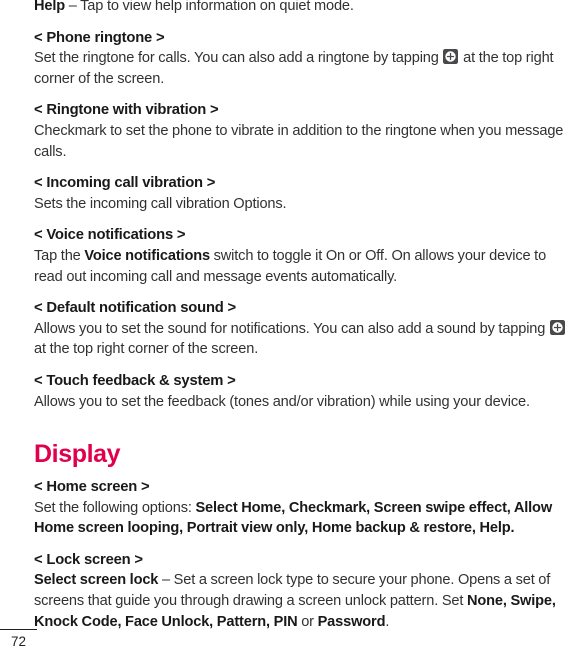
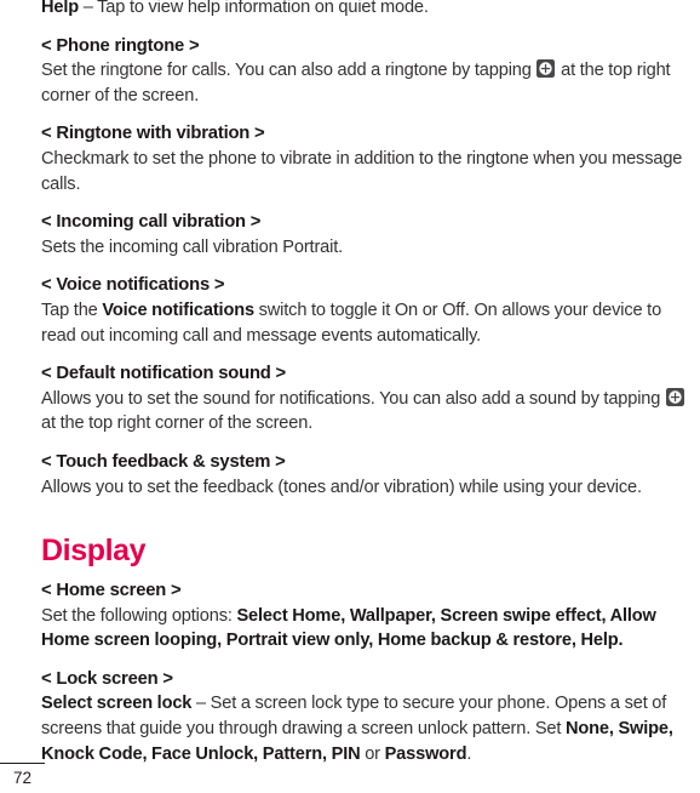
  Help – Tap to view help information on quiet mode.
  < Phone ringtone >
  Set the ringtone for calls. You can also add a ringtone by tapping at the top right corner of the screen.
  < Ringtone with vibration >
  Checkmark to set the phone to vibrate in addition to the ringtone when you message calls.
  < Incoming call vibration >
- Sets the incoming call vibration Options.
+ Sets the incoming call vibration Portrait.
  < Voice notifications >
  Tap the Voice notifications switch to toggle it On or Off. On allows your device to read out incoming call and message events automatically.
  < Default notification sound >
  Allows you to set the sound for notifications. You can also add a sound by tapping at the top right corner of the screen.
  < Touch feedback & system >
  Allows you to set the feedback (tones and/or vibration) while using your device.
  Display
  < Home screen >
- Set the following options: Select Home, Checkmark, Screen swipe effect, Allow Home screen looping, Portrait view only, Home backup & restore, Help.
+ Set the following options: Select Home, Wallpaper, Screen swipe effect, Allow Home screen looping, Portrait view only, Home backup & restore, Help.
  < Lock screen >
  Select screen lock – Set a screen lock type to secure your phone. Opens a set of screens that guide you through drawing a screen unlock pattern. Set None, Swipe, Knock Code, Face Unlock, Pattern, PIN or Password.
  72
